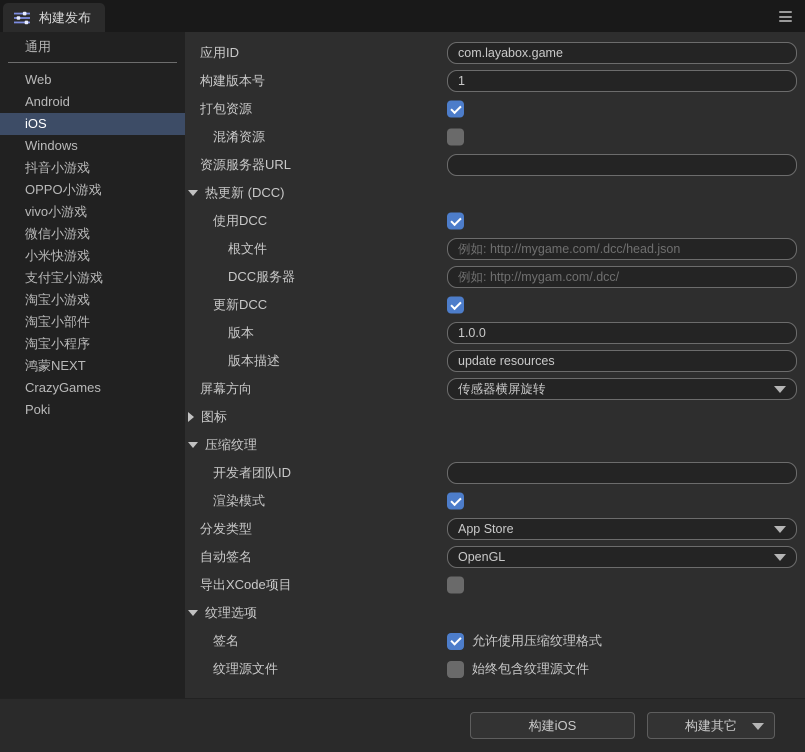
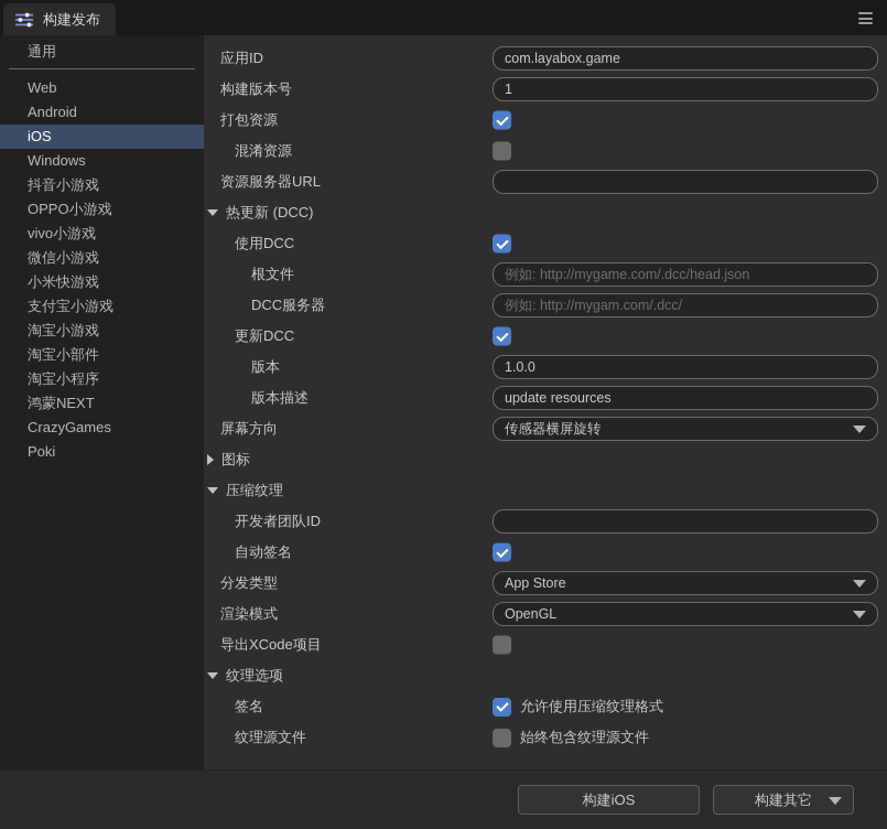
  构建发布
  通用
  Web
  Android
  iOS
  Windows
  抖音小游戏
  OPPO小游戏
  vivo小游戏
  微信小游戏
  小米快游戏
  支付宝小游戏
  淘宝小游戏
  淘宝小部件
  淘宝小程序
  鸿蒙NEXT
  CrazyGames
  Poki
  应用ID
  com.layabox.game
  构建版本号
  1
  打包资源
  混淆资源
  资源服务器URL
  热更新 (DCC)
  使用DCC
  根文件
  例如: http://mygame.com/.dcc/head.json
  DCC服务器
  例如: http://mygam.com/.dcc/
  更新DCC
  版本
  1.0.0
  版本描述
  update resources
  屏幕方向
  传感器横屏旋转
  图标
  压缩纹理
  开发者团队ID
- 渲染模式
+ 自动签名
  分发类型
  App Store
- 自动签名
+ 渲染模式
  OpenGL
  导出XCode项目
  纹理选项
  签名
  允许使用压缩纹理格式
  纹理源文件
  始终包含纹理源文件
  构建iOS
  构建其它
